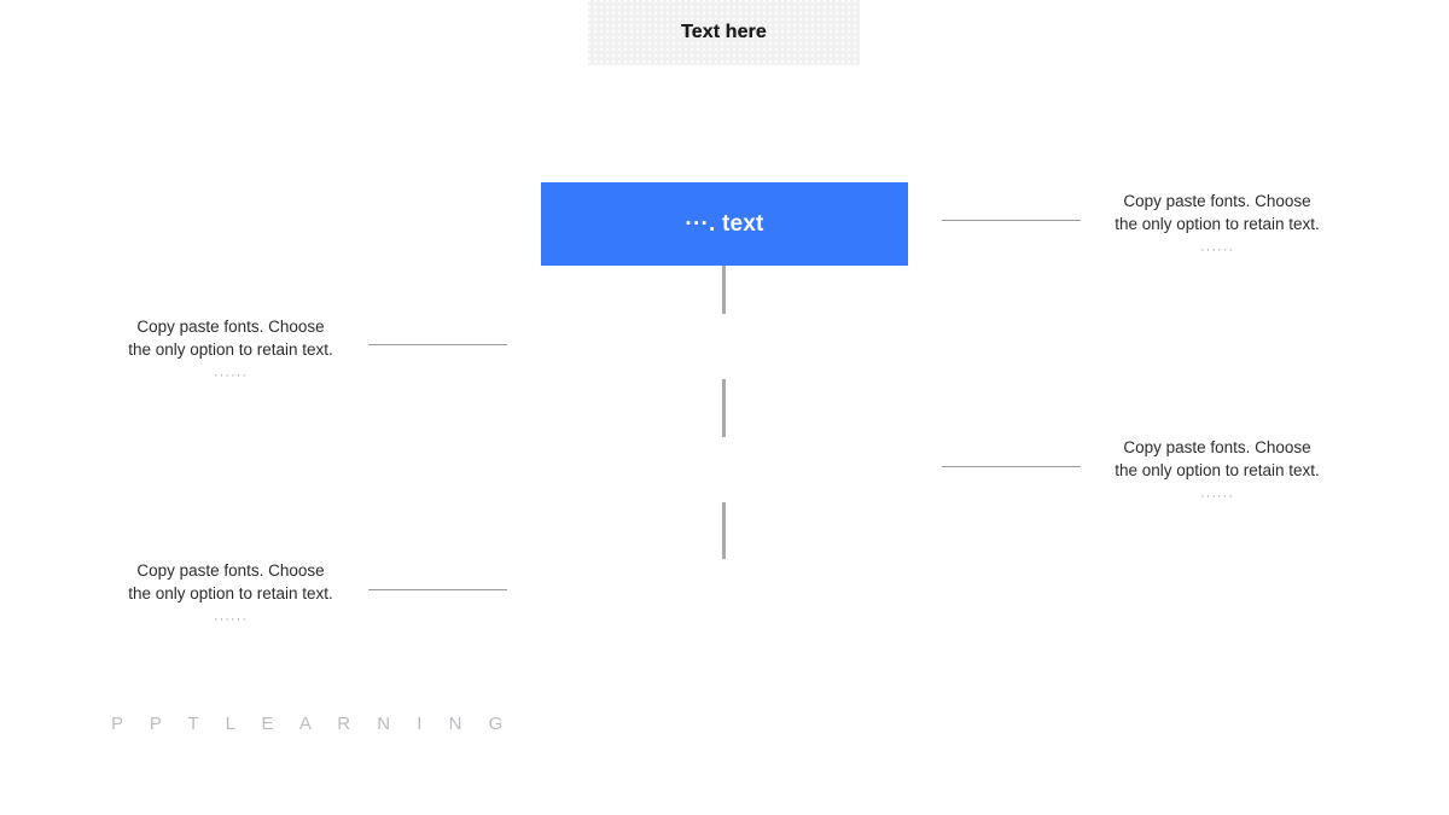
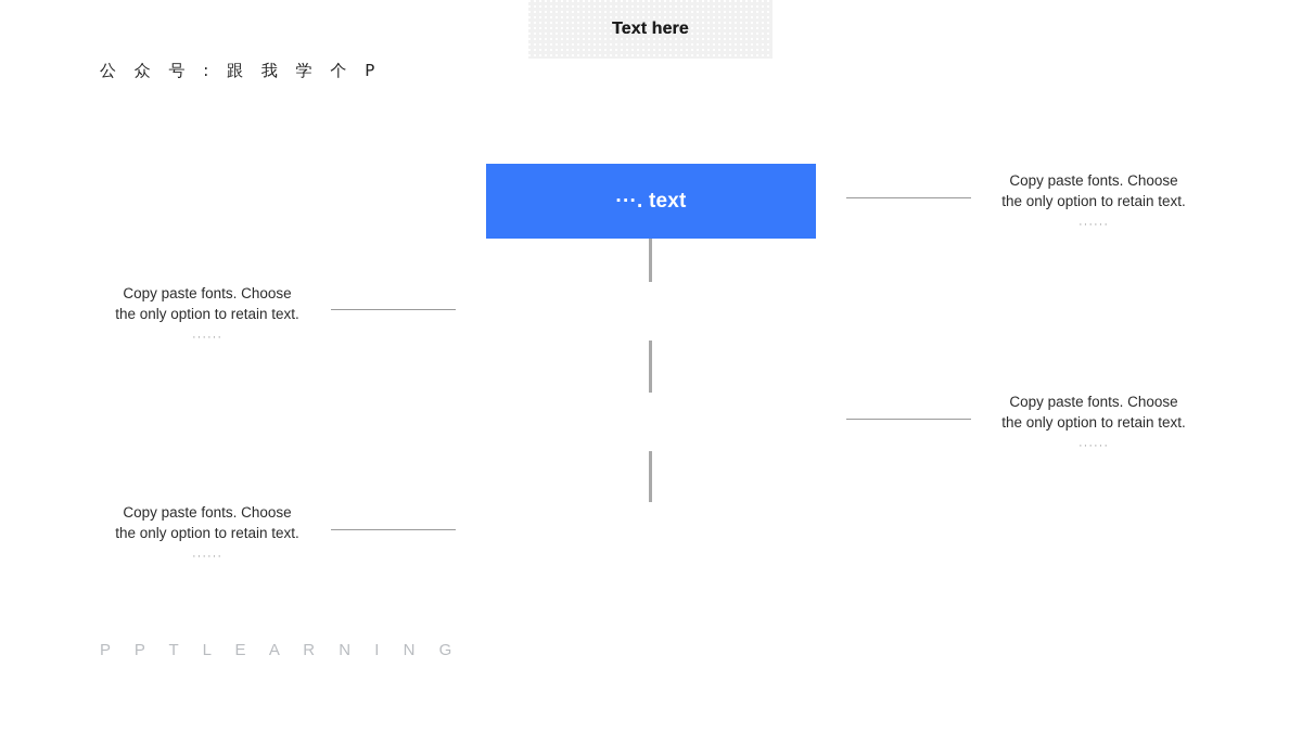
+ 公 众 号 : 跟 我 学 个 P
  ···. text
  Text here
  Copy paste fonts. Choose
  the only option to retain text.
  ······
  Copy paste fonts. Choose
  the only option to retain text.
  ······
  Copy paste fonts. Choose
  the only option to retain text.
  ······
  Copy paste fonts. Choose
  the only option to retain text.
  ······
  P P T L E A R N I N G
